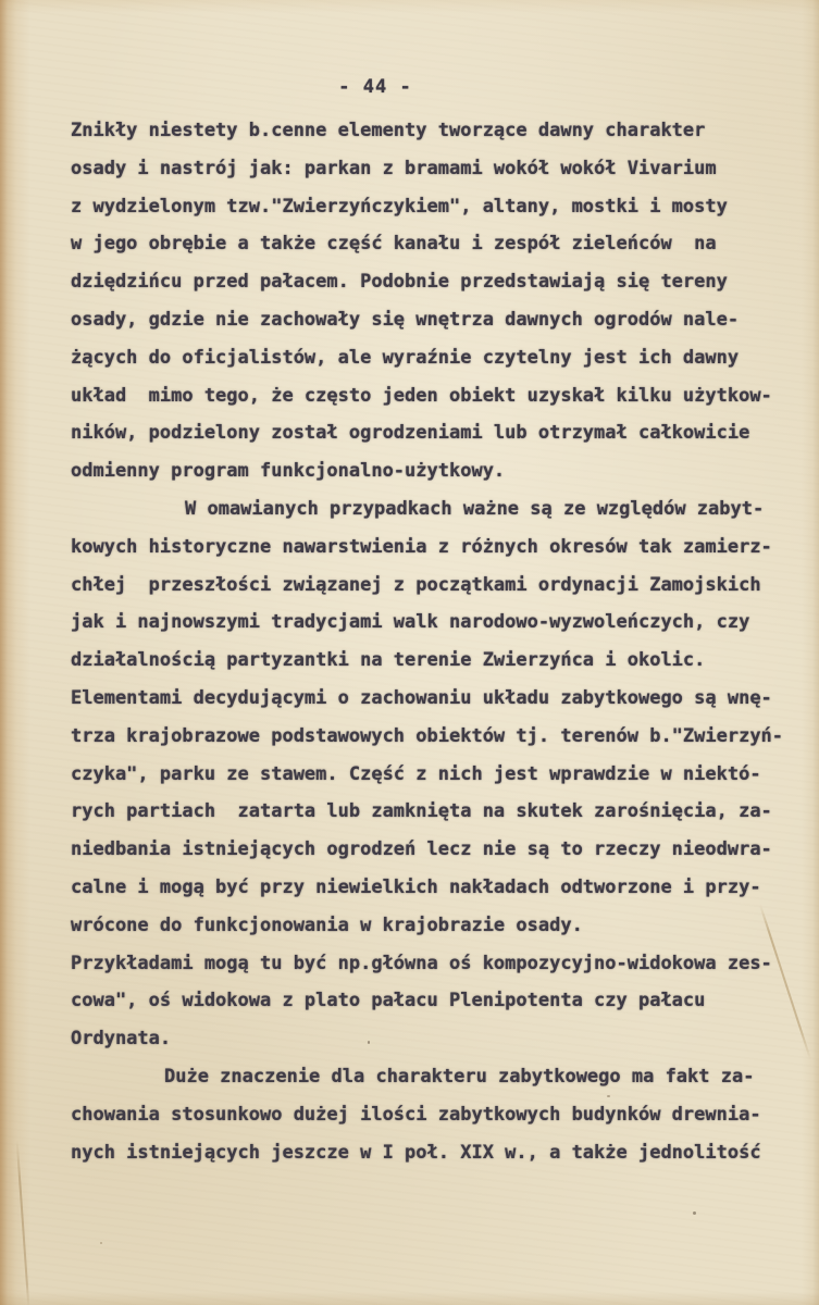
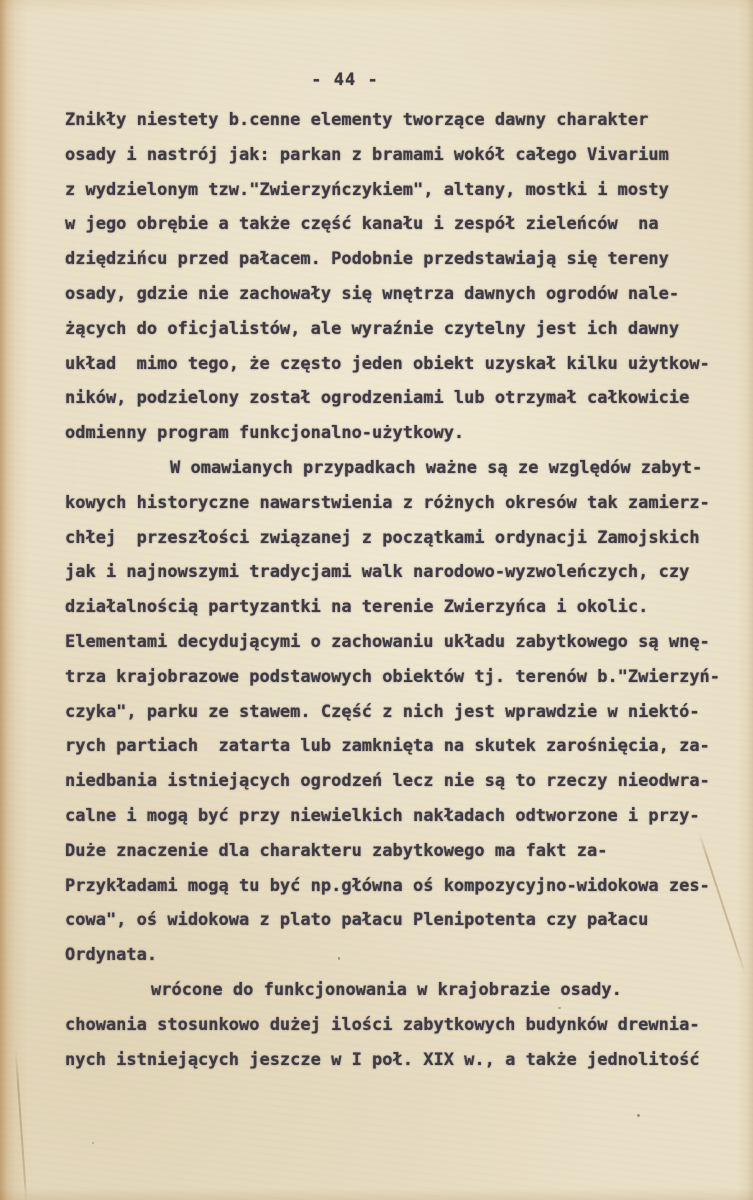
  - 44 -
  Znikły niestety b.cenne elementy tworzące dawny charakter
- osady i nastrój jak: parkan z bramami wokół wokół Vivarium
+ osady i nastrój jak: parkan z bramami wokół całego Vivarium
  z wydzielonym tzw."Zwierzyńczykiem", altany, mostki i mosty
  w jego obrębie a także część kanału i zespół zieleńców na
  dziędzińcu przed pałacem. Podobnie przedstawiają się tereny
  osady, gdzie nie zachowały się wnętrza dawnych ogrodów nale-
  żących do oficjalistów, ale wyraźnie czytelny jest ich dawny
  układ mimo tego, że często jeden obiekt uzyskał kilku użytkow-
  ników, podzielony został ogrodzeniami lub otrzymał całkowicie
  odmienny program funkcjonalno-użytkowy.
  W omawianych przypadkach ważne są ze względów zabyt-
  kowych historyczne nawarstwienia z różnych okresów tak zamierz-
  chłej przeszłości związanej z początkami ordynacji Zamojskich
  jak i najnowszymi tradycjami walk narodowo-wyzwoleńczych, czy
  działalnością partyzantki na terenie Zwierzyńca i okolic.
  Elementami decydującymi o zachowaniu układu zabytkowego są wnę-
  trza krajobrazowe podstawowych obiektów tj. terenów b."Zwierzyń-
  czyka", parku ze stawem. Część z nich jest wprawdzie w niektó-
  rych partiach zatarta lub zamknięta na skutek zarośnięcia, za-
  niedbania istniejących ogrodzeń lecz nie są to rzeczy nieodwra-
  calne i mogą być przy niewielkich nakładach odtworzone i przy-
- wrócone do funkcjonowania w krajobrazie osady.
+ Duże znaczenie dla charakteru zabytkowego ma fakt za-
  Przykładami mogą tu być np.główna oś kompozycyjno-widokowa zes-
  cowa", oś widokowa z plato pałacu Plenipotenta czy pałacu
  Ordynata.
- Duże znaczenie dla charakteru zabytkowego ma fakt za-
+ wrócone do funkcjonowania w krajobrazie osady.
  chowania stosunkowo dużej ilości zabytkowych budynków drewnia-
  nych istniejących jeszcze w I poł. XIX w., a także jednolitość
